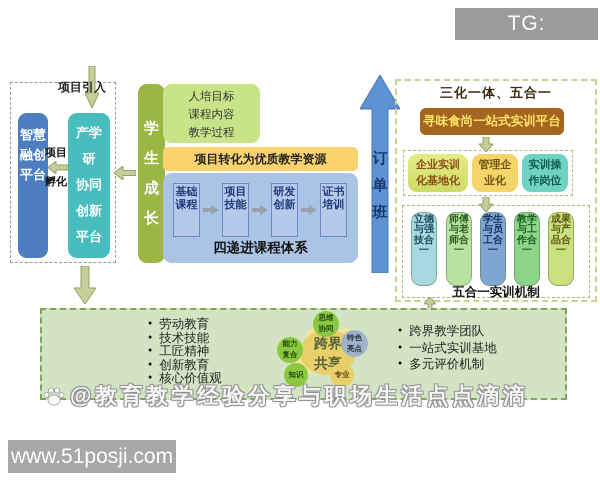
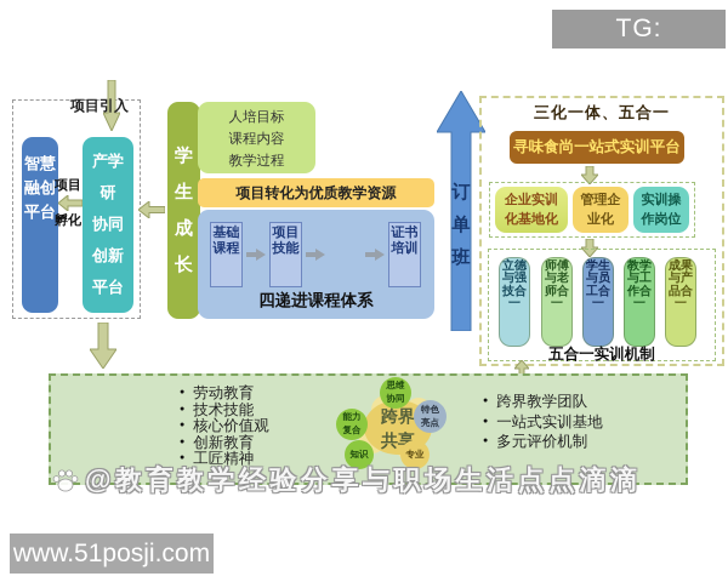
  项目引入
  智慧融创平台
  产学
  研
  协同
  创新
  平台
  项目
  孵化
  学生成长
  人培目标
  课程内容
  教学过程
  项目转化为优质教学资源
  基础课程
  项目技能
- 研发创新
  证书培训
  四递进课程体系
  订单班
  三化一体、五合一
  寻味食尚一站式实训平台
  企业实训
  化基地化
  管理企
  业化
  实训操
  作岗位
  立德与强技合一
  师傅与老师合一
  学生与员工合一
  教学与工作合一
  成果与产品合一
  五合一实训机制
  劳动教育
  技术技能
- 工匠精神
+ 核心价值观
  创新教育
- 核心价值观
+ 工匠精神
  跨界
  共享
  思维
  协同
  能力
  复合
  特色
  亮点
  知识
  专业
  跨界教学团队
  一站式实训基地
  多元评价机制
  @教育教学经验分享与职场生活点点滴滴
  www.51posji.com
